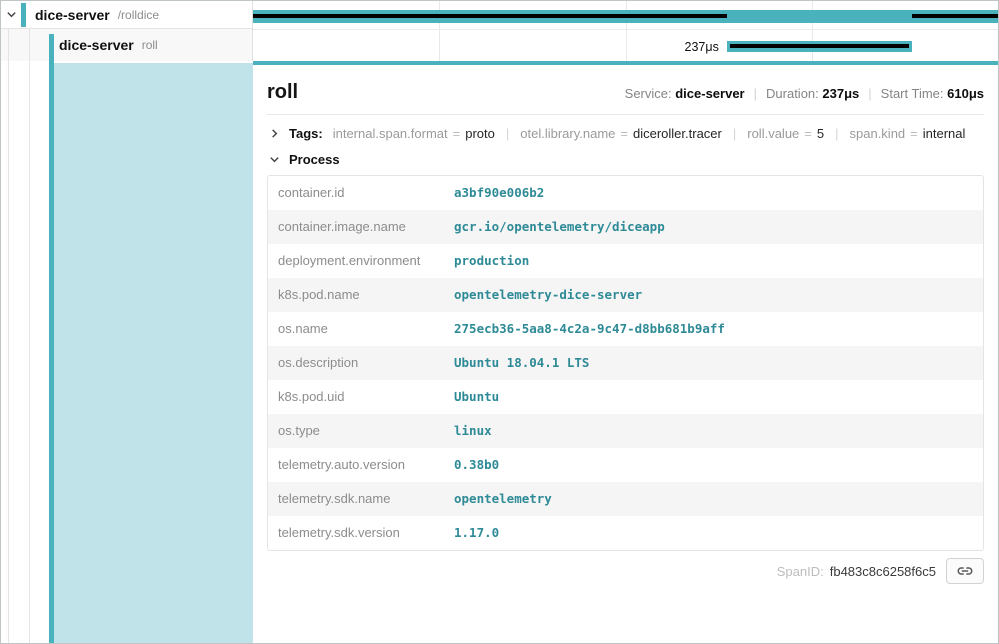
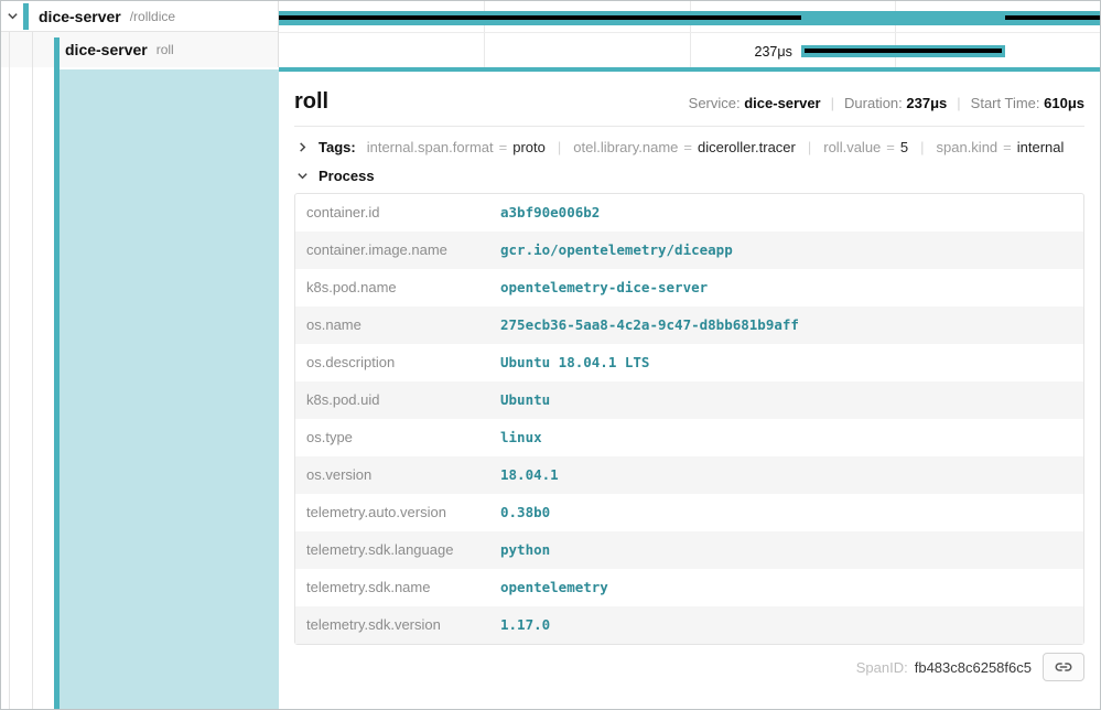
  237μs
  dice-server
  /rolldice
  dice-server
  roll
  roll
  Service: dice-server | Duration: 237μs | Start Time: 610μs
  Tags:
  internal.span.format = proto | otel.library.name = diceroller.tracer | roll.value = 5 | span.kind = internal
  Process
  container.id	a3bf90e006b2
  container.image.name	gcr.io/opentelemetry/diceapp
- deployment.environment	production
  k8s.pod.name	opentelemetry-dice-server
  os.name	275ecb36-5aa8-4c2a-9c47-d8bb681b9aff
  os.description	Ubuntu 18.04.1 LTS
  k8s.pod.uid	Ubuntu
  os.type	linux
+ os.version	18.04.1
  telemetry.auto.version	0.38b0
+ telemetry.sdk.language	python
  telemetry.sdk.name	opentelemetry
  telemetry.sdk.version	1.17.0
  SpanID:
  fb483c8c6258f6c5
